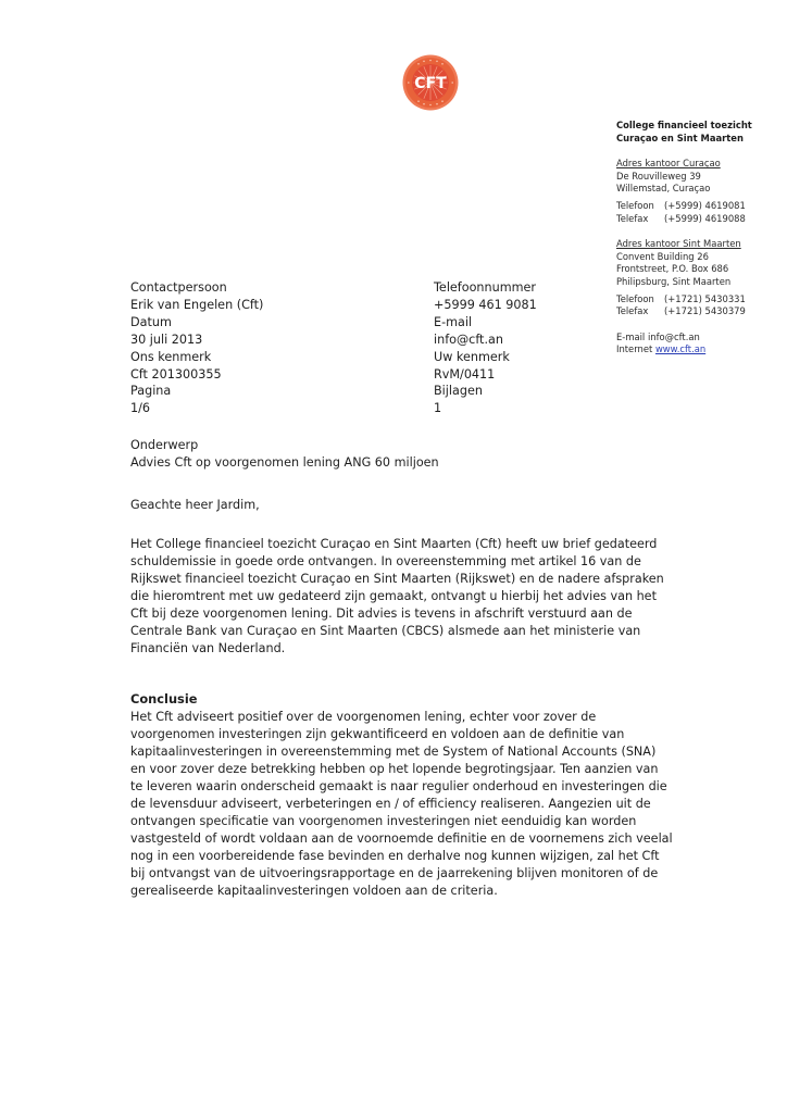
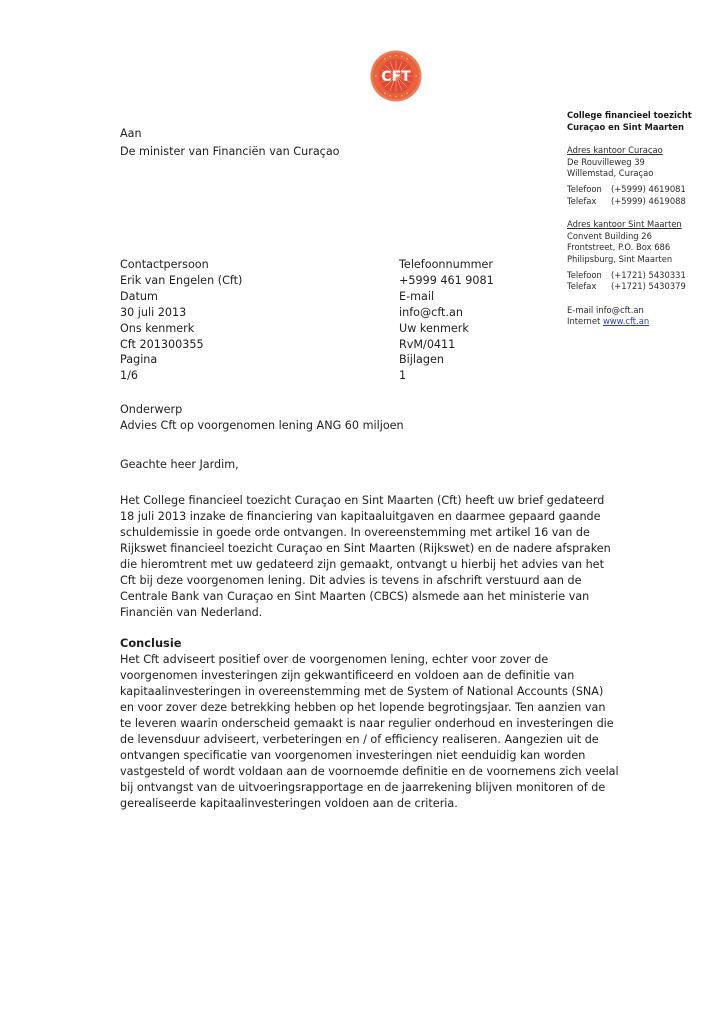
  CFT
  College financieel toezicht
  Curaçao en Sint Maarten
  Adres kantoor Curaçao
  De Rouvilleweg 39
  Willemstad, Curaçao
  Telefoon
  (+5999) 4619081
  Telefax
  (+5999) 4619088
  Adres kantoor Sint Maarten
  Convent Building 26
  Frontstreet, P.O. Box 686
  Philipsburg, Sint Maarten
  Telefoon
  (+1721) 5430331
  Telefax
  (+1721) 5430379
  E-mail info@cft.an
  Internet www.cft.an
+ Aan
+ De minister van Financiën van Curaçao
  Contactpersoon
  Erik van Engelen (Cft)
  Datum
  30 juli 2013
  Ons kenmerk
  Cft 201300355
  Pagina
  1/6
  Telefoonnummer
  +5999 461 9081
  E-mail
  info@cft.an
  Uw kenmerk
  RvM/0411
  Bijlagen
  1
  Onderwerp
  Advies Cft op voorgenomen lening ANG 60 miljoen
  Geachte heer Jardim,
  Het College financieel toezicht Curaçao en Sint Maarten (Cft) heeft uw brief gedateerd
+ 18 juli 2013 inzake de financiering van kapitaaluitgaven en daarmee gepaard gaande
  schuldemissie in goede orde ontvangen. In overeenstemming met artikel 16 van de
  Rijkswet financieel toezicht Curaçao en Sint Maarten (Rijkswet) en de nadere afspraken
  die hieromtrent met uw gedateerd zijn gemaakt, ontvangt u hierbij het advies van het
  Cft bij deze voorgenomen lening. Dit advies is tevens in afschrift verstuurd aan de
  Centrale Bank van Curaçao en Sint Maarten (CBCS) alsmede aan het ministerie van
  Financiën van Nederland.
  Conclusie
  Het Cft adviseert positief over de voorgenomen lening, echter voor zover de
  voorgenomen investeringen zijn gekwantificeerd en voldoen aan de definitie van
  kapitaalinvesteringen in overeenstemming met de System of National Accounts (SNA)
  en voor zover deze betrekking hebben op het lopende begrotingsjaar. Ten aanzien van
  te leveren waarin onderscheid gemaakt is naar regulier onderhoud en investeringen die
  de levensduur adviseert, verbeteringen en / of efficiency realiseren. Aangezien uit de
  ontvangen specificatie van voorgenomen investeringen niet eenduidig kan worden
  vastgesteld of wordt voldaan aan de voornoemde definitie en de voornemens zich veelal
- nog in een voorbereidende fase bevinden en derhalve nog kunnen wijzigen, zal het Cft
  bij ontvangst van de uitvoeringsrapportage en de jaarrekening blijven monitoren of de
  gerealiseerde kapitaalinvesteringen voldoen aan de criteria.
